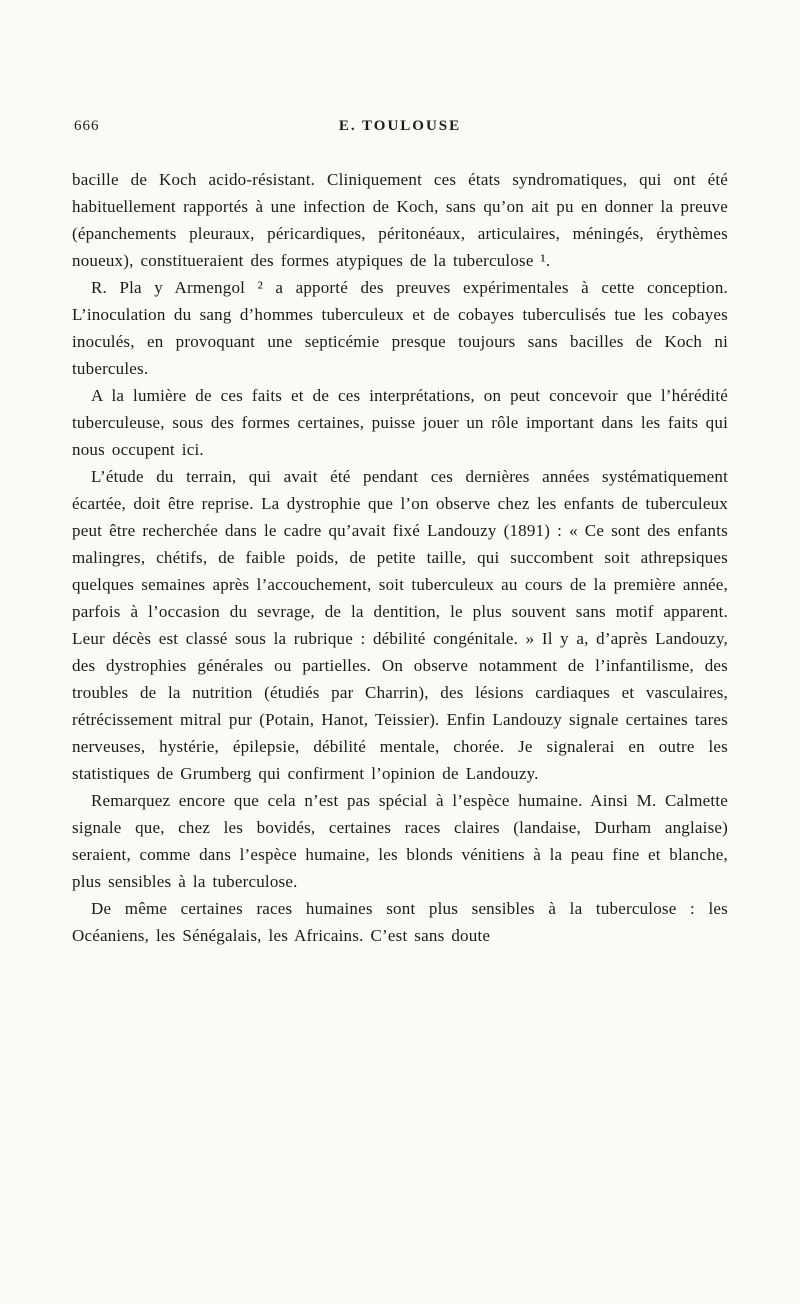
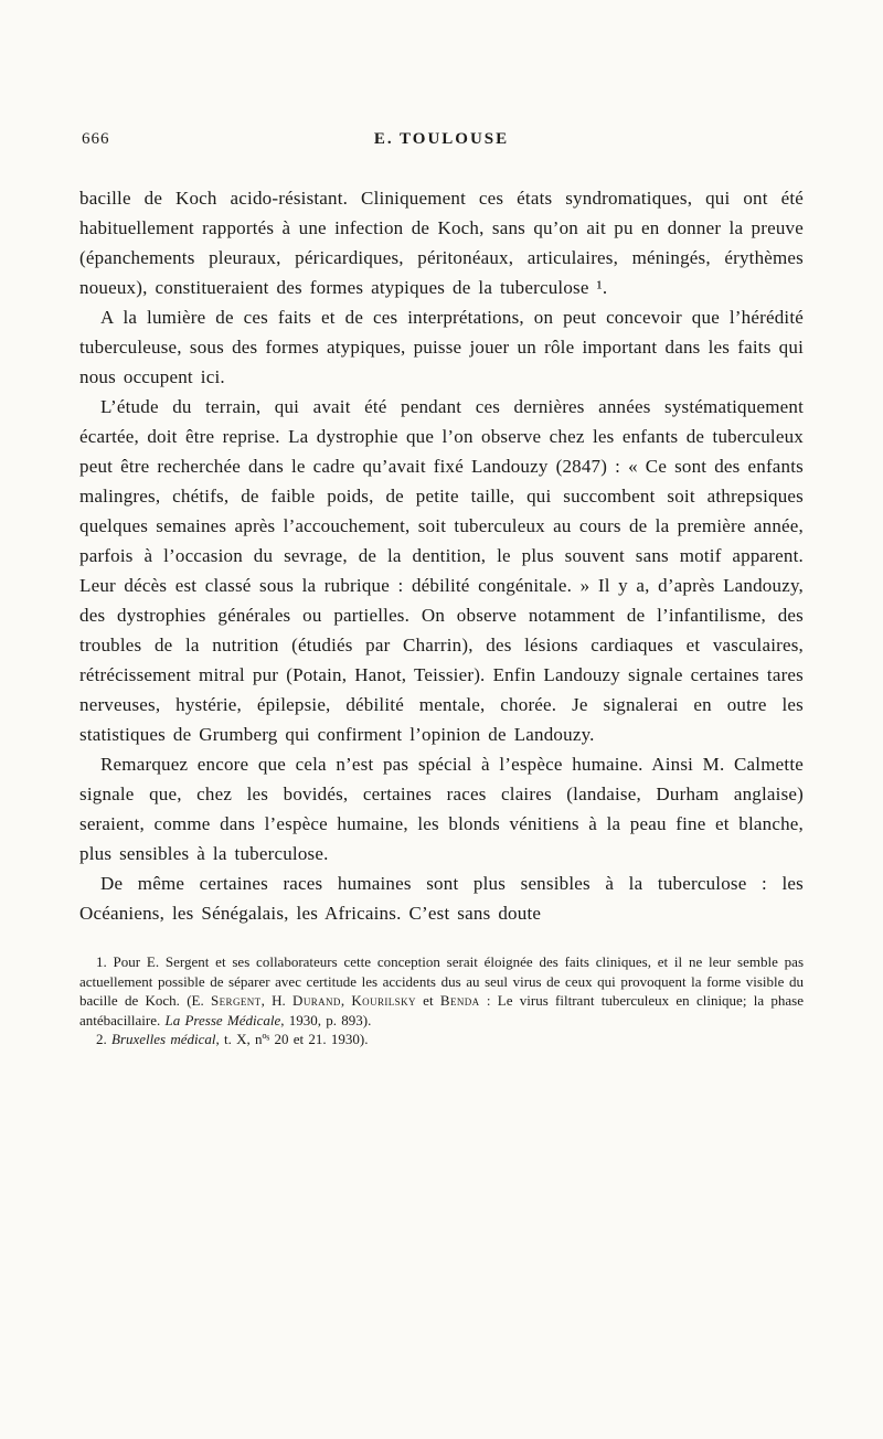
  666
  E. TOULOUSE
  bacille de Koch acido-résistant. Cliniquement ces états syndromatiques, qui ont été habituellement rapportés à une infection de Koch, sans qu’on ait pu en donner la preuve (épanchements pleuraux, péricardiques, péritonéaux, articulaires, méningés, érythèmes noueux), constitueraient des formes atypiques de la tuberculose ¹.
- R. Pla y Armengol ² a apporté des preuves expérimentales à cette conception. L’inoculation du sang d’hommes tuberculeux et de cobayes tuberculisés tue les cobayes inoculés, en provoquant une septicémie presque toujours sans bacilles de Koch ni tubercules.
- A la lumière de ces faits et de ces interprétations, on peut concevoir que l’hérédité tuberculeuse, sous des formes certaines, puisse jouer un rôle important dans les faits qui nous occupent ici.
+ A la lumière de ces faits et de ces interprétations, on peut concevoir que l’hérédité tuberculeuse, sous des formes atypiques, puisse jouer un rôle important dans les faits qui nous occupent ici.
- L’étude du terrain, qui avait été pendant ces dernières années systématiquement écartée, doit être reprise. La dystrophie que l’on observe chez les enfants de tuberculeux peut être recherchée dans le cadre qu’avait fixé Landouzy (1891) : « Ce sont des enfants malingres, chétifs, de faible poids, de petite taille, qui succombent soit athrepsiques quelques semaines après l’accouchement, soit tuberculeux au cours de la première année, parfois à l’occasion du sevrage, de la dentition, le plus souvent sans motif apparent. Leur décès est classé sous la rubrique : débilité congénitale. » Il y a, d’après Landouzy, des dystrophies générales ou partielles. On observe notamment de l’infantilisme, des troubles de la nutrition (étudiés par Charrin), des lésions cardiaques et vasculaires, rétrécissement mitral pur (Potain, Hanot, Teissier). Enfin Landouzy signale certaines tares nerveuses, hystérie, épilepsie, débilité mentale, chorée. Je signalerai en outre les statistiques de Grumberg qui confirment l’opinion de Landouzy.
+ L’étude du terrain, qui avait été pendant ces dernières années systématiquement écartée, doit être reprise. La dystrophie que l’on observe chez les enfants de tuberculeux peut être recherchée dans le cadre qu’avait fixé Landouzy (2847) : « Ce sont des enfants malingres, chétifs, de faible poids, de petite taille, qui succombent soit athrepsiques quelques semaines après l’accouchement, soit tuberculeux au cours de la première année, parfois à l’occasion du sevrage, de la dentition, le plus souvent sans motif apparent. Leur décès est classé sous la rubrique : débilité congénitale. » Il y a, d’après Landouzy, des dystrophies générales ou partielles. On observe notamment de l’infantilisme, des troubles de la nutrition (étudiés par Charrin), des lésions cardiaques et vasculaires, rétrécissement mitral pur (Potain, Hanot, Teissier). Enfin Landouzy signale certaines tares nerveuses, hystérie, épilepsie, débilité mentale, chorée. Je signalerai en outre les statistiques de Grumberg qui confirment l’opinion de Landouzy.
  Remarquez encore que cela n’est pas spécial à l’espèce humaine. Ainsi M. Calmette signale que, chez les bovidés, certaines races claires (landaise, Durham anglaise) seraient, comme dans l’espèce humaine, les blonds vénitiens à la peau fine et blanche, plus sensibles à la tuberculose.
  De même certaines races humaines sont plus sensibles à la tuberculose : les Océaniens, les Sénégalais, les Africains. C’est sans doute
+ 1. Pour E. Sergent et ses collaborateurs cette conception serait éloignée des faits cliniques, et il ne leur semble pas actuellement possible de séparer avec certitude les accidents dus au seul virus de ceux qui provoquent la forme visible du bacille de Koch. (E. Sergent, H. Durand, Kourilsky et Benda : Le virus filtrant tuberculeux en clinique; la phase antébacillaire. La Presse Médicale, 1930, p. 893).
+ 2. Bruxelles médical, t. X, nºˢ 20 et 21. 1930).
